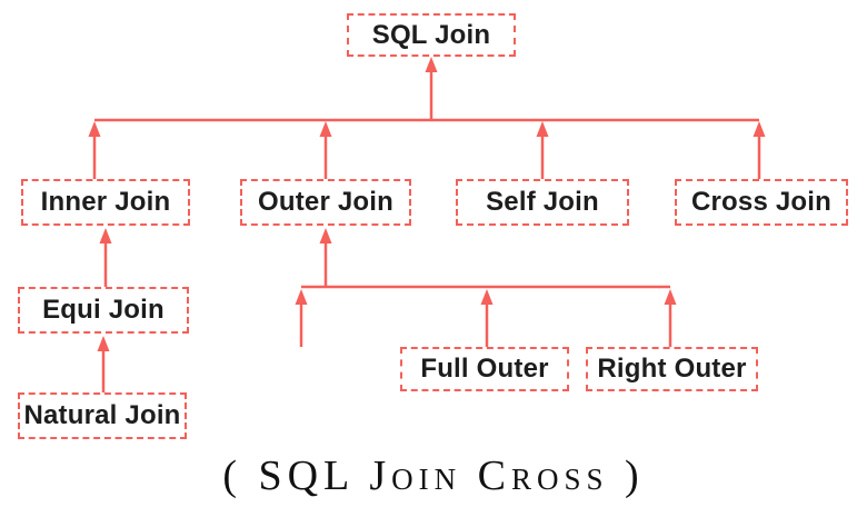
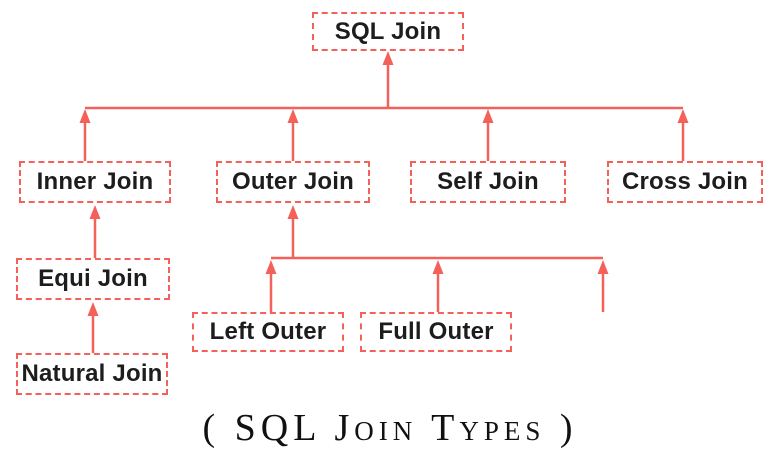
  SQL Join
  Inner Join
  Outer Join
  Self Join
  Cross Join
  Equi Join
  Natural Join
+ Left Outer
  Full Outer
- Right Outer
- ( SQL Join Cross )
+ ( SQL Join Types )
